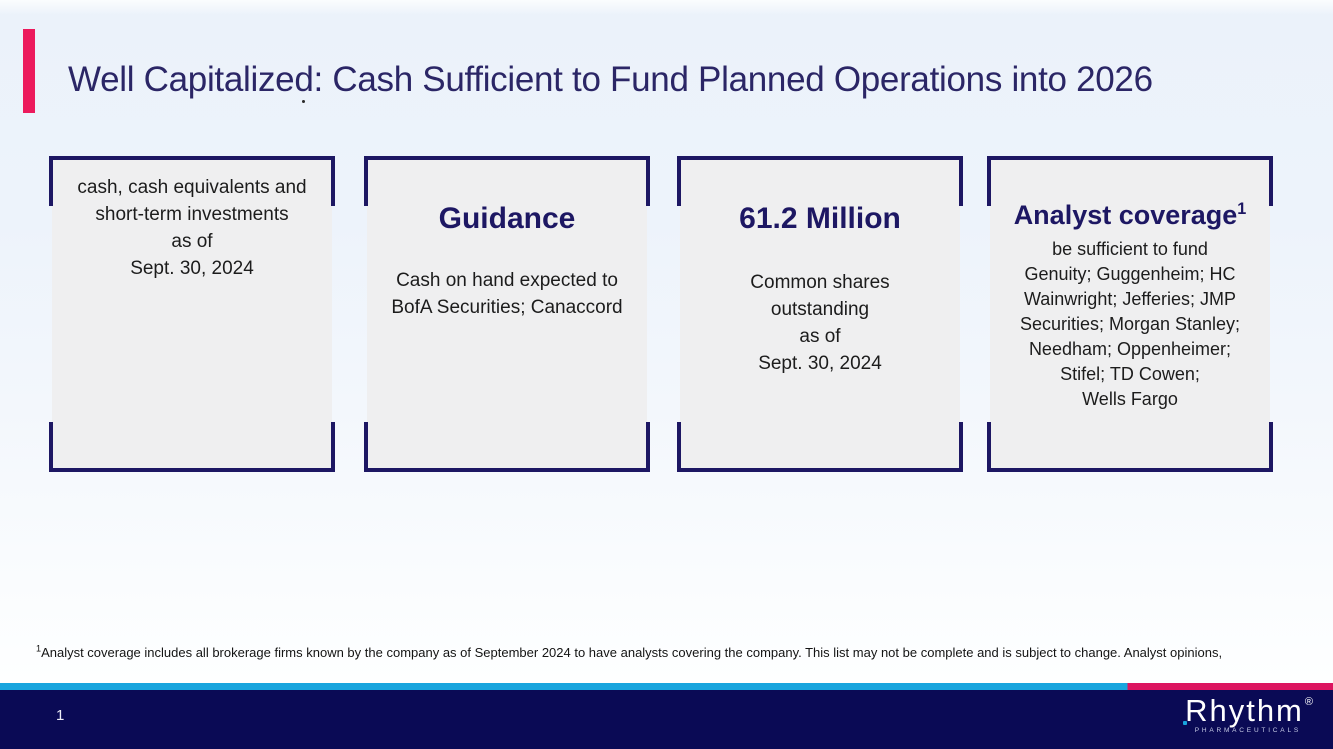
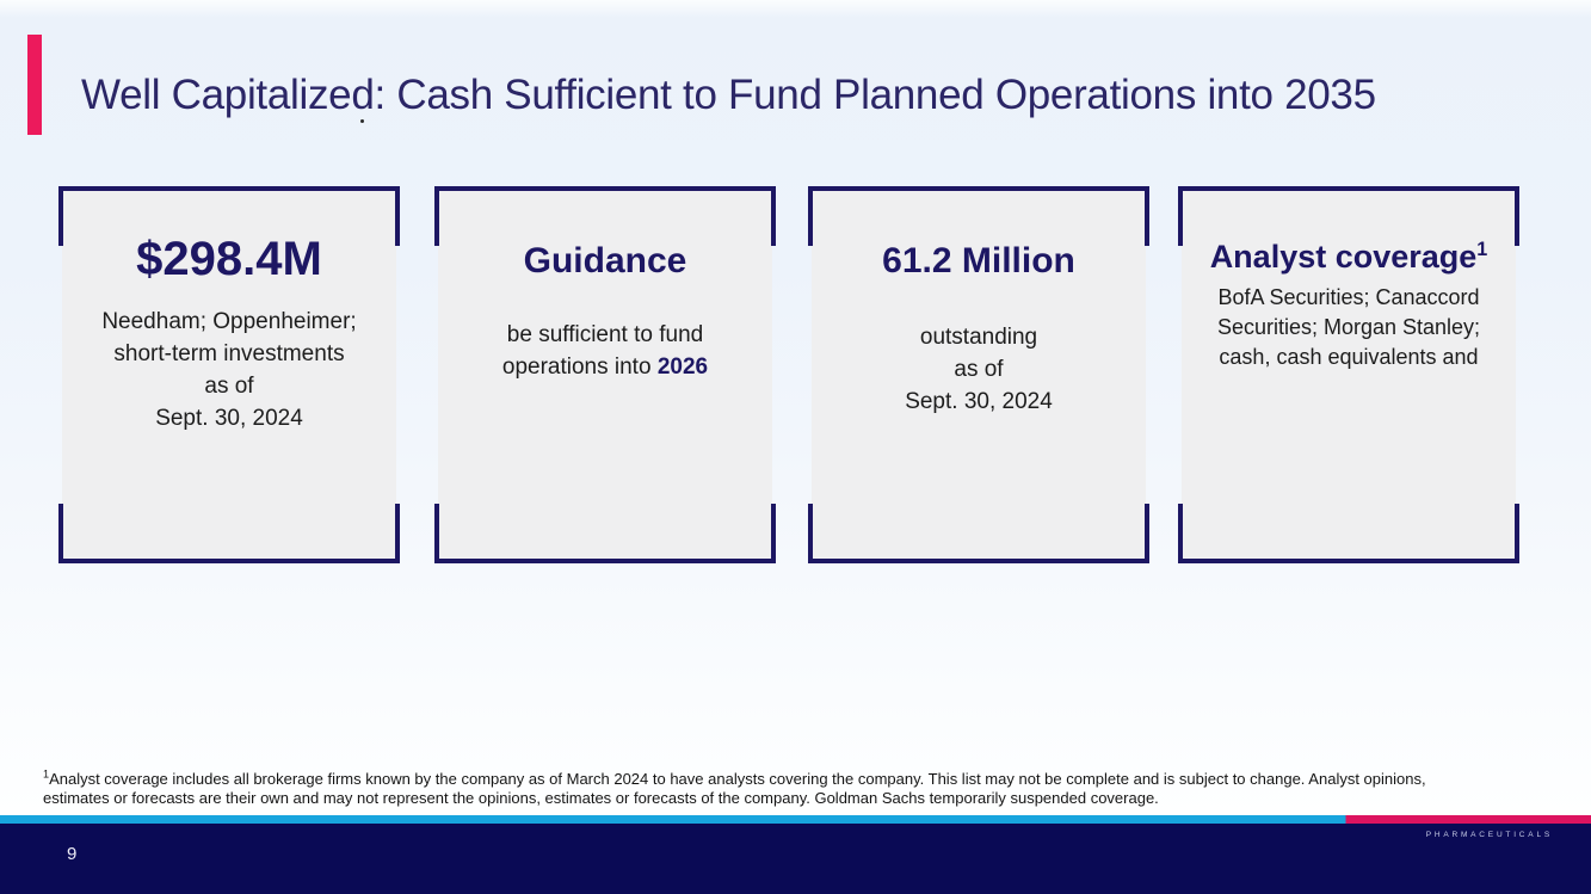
- Well Capitalized: Cash Sufficient to Fund Planned Operations into 2026
+ Well Capitalized: Cash Sufficient to Fund Planned Operations into 2035
+ $298.4M
- cash, cash equivalents and
+ Needham; Oppenheimer;
  short-term investments
  as of
  Sept. 30, 2024
  Guidance
- Cash on hand expected to
- BofA Securities; Canaccord
+ be sufficient to fund
+ operations into 2026
  61.2 Million
- Common shares
  outstanding
  as of
  Sept. 30, 2024
  Analyst coverage1
- be sufficient to fund
+ BofA Securities; Canaccord
- Genuity; Guggenheim; HC
- Wainwright; Jefferies; JMP
  Securities; Morgan Stanley;
- Needham; Oppenheimer;
+ cash, cash equivalents and
- Stifel; TD Cowen;
- Wells Fargo
- 1Analyst coverage includes all brokerage firms known by the company as of September 2024 to have analysts covering the company. This list may not be complete and is subject to change. Analyst opinions,
+ 1Analyst coverage includes all brokerage firms known by the company as of March 2024 to have analysts covering the company. This list may not be complete and is subject to change. Analyst opinions,
+ estimates or forecasts are their own and may not represent the opinions, estimates or forecasts of the company. Goldman Sachs temporarily suspended coverage.
- 1
+ 9
- Rhythm®
